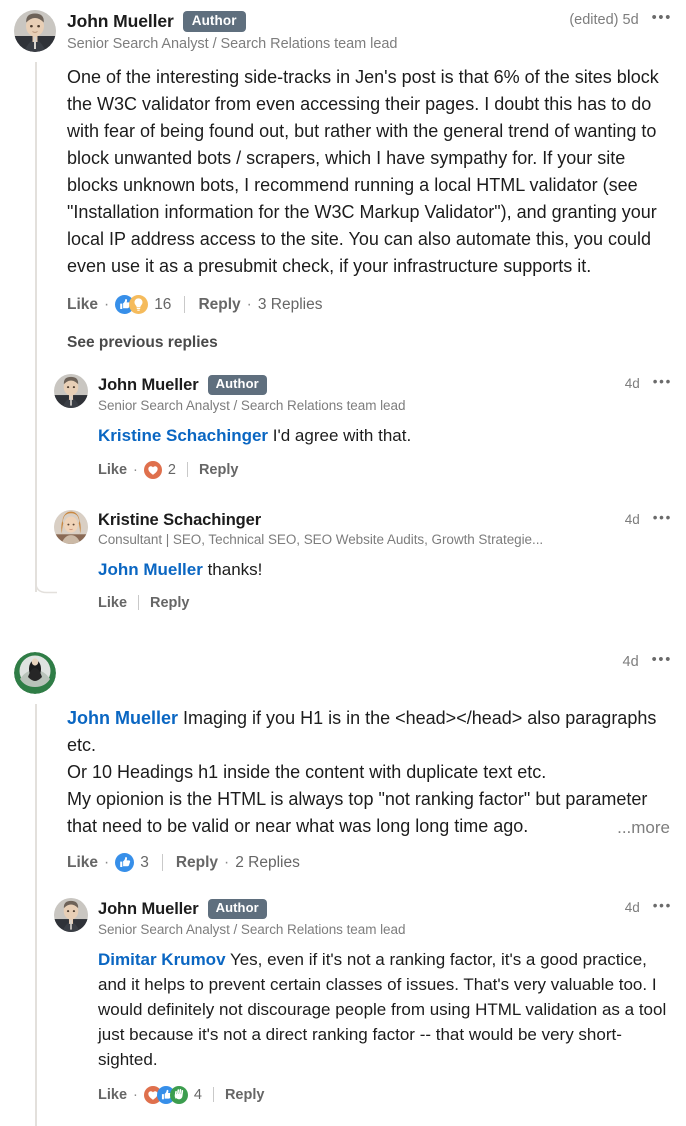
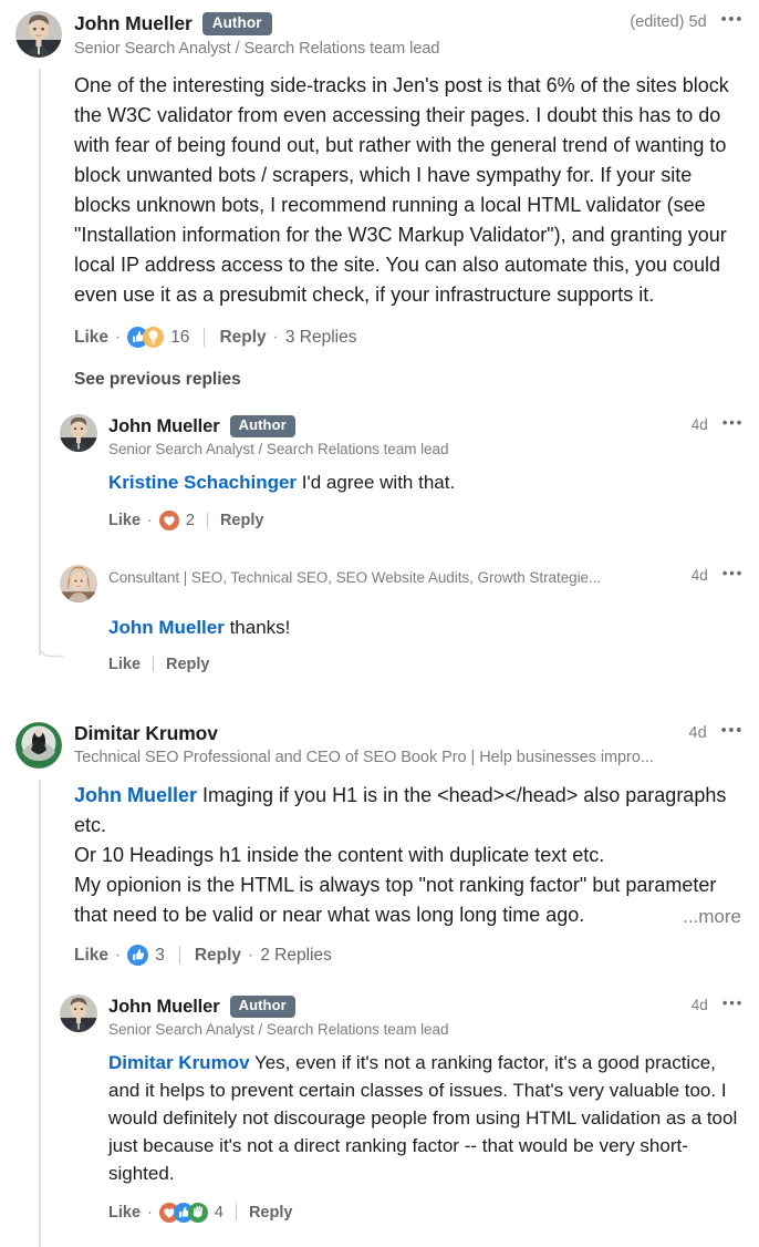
  John Mueller
  Author
  Senior Search Analyst / Search Relations team lead
  (edited) 5d
  •••
  One of the interesting side-tracks in Jen's post is that 6% of the sites block the W3C validator from even accessing their pages. I doubt this has to do with fear of being found out, but rather with the general trend of wanting to block unwanted bots / scrapers, which I have sympathy for. If your site blocks unknown bots, I recommend running a local HTML validator (see "Installation information for the W3C Markup Validator"), and granting your local IP address access to the site. You can also automate this, you could even use it as a presubmit check, if your infrastructure supports it.
  Like
  ·
  16
  Reply
  ·
  3 Replies
  See previous replies
  John Mueller
  Author
  Senior Search Analyst / Search Relations team lead
  4d
  •••
  Kristine Schachinger I'd agree with that.
  Like
  ·
  2
  Reply
- Kristine Schachinger
  Consultant | SEO, Technical SEO, SEO Website Audits, Growth Strategie...
  4d
  •••
  John Mueller thanks!
  Like
  Reply
+ Dimitar Krumov
+ Technical SEO Professional and CEO of SEO Book Pro | Help businesses impro...
  4d
  •••
  John Mueller Imaging if you H1 is in the <head></head> also paragraphs etc.
  Or 10 Headings h1 inside the content with duplicate text etc.
  My opionion is the HTML is always top "not ranking factor" but parameter that need to be valid or near what was long long time ago.
  ...more
  Like
  ·
  3
  Reply
  ·
  2 Replies
  John Mueller
  Author
  Senior Search Analyst / Search Relations team lead
  4d
  •••
  Dimitar Krumov Yes, even if it's not a ranking factor, it's a good practice, and it helps to prevent certain classes of issues. That's very valuable too. I would definitely not discourage people from using HTML validation as a tool just because it's not a direct ranking factor -- that would be very short-sighted.
  Like
  ·
  4
  Reply
